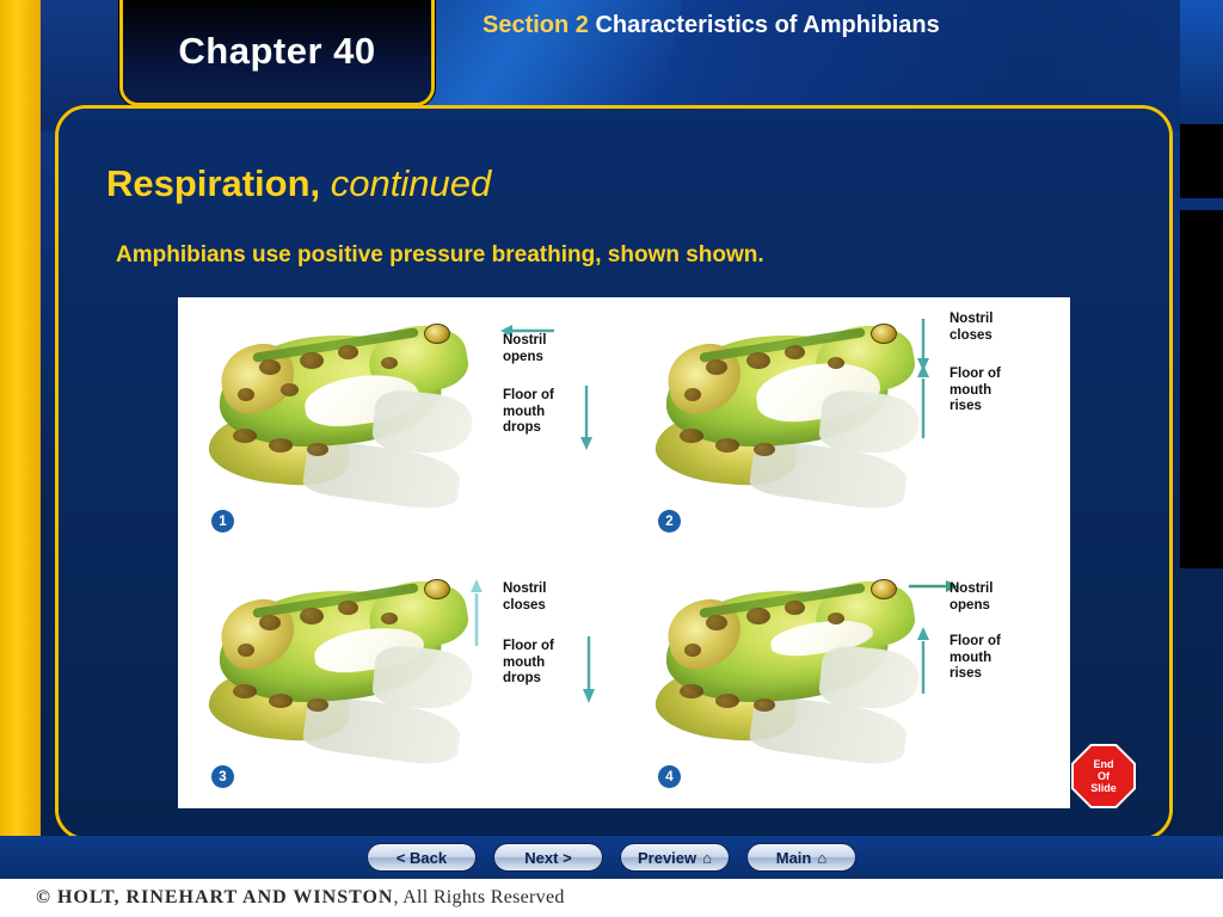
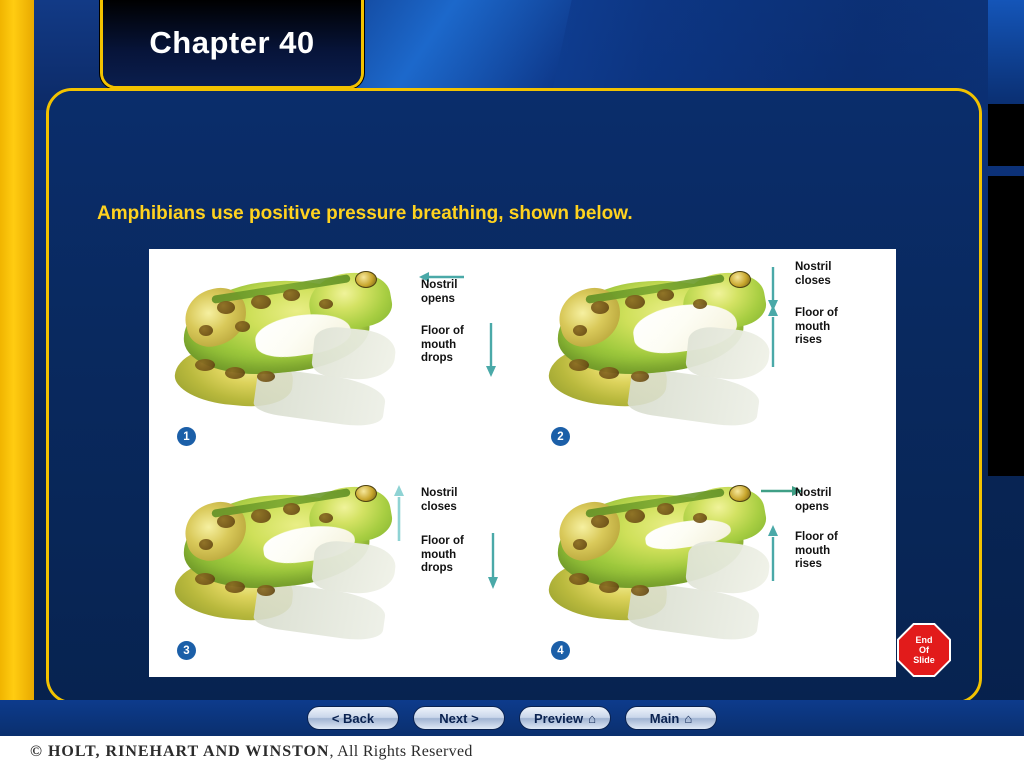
  Chapter 40
- Section 2 Characteristics of Amphibians
- Respiration, continued
- Amphibians use positive pressure breathing, shown shown.
+ Amphibians use positive pressure breathing, shown below.
  Nostril
  opens
  Floor of
  mouth
  drops
  1
  Nostril
  closes
  Floor of
  mouth
  rises
  2
  Nostril
  closes
  Floor of
  mouth
  drops
  3
  Nostril
  opens
  Floor of
  mouth
  rises
  4
  End
  Of
  Slide
  < Back
  Next >
  Preview
  ⌂
  Main
  ⌂
  © HOLT, RINEHART AND WINSTON, All Rights Reserved
